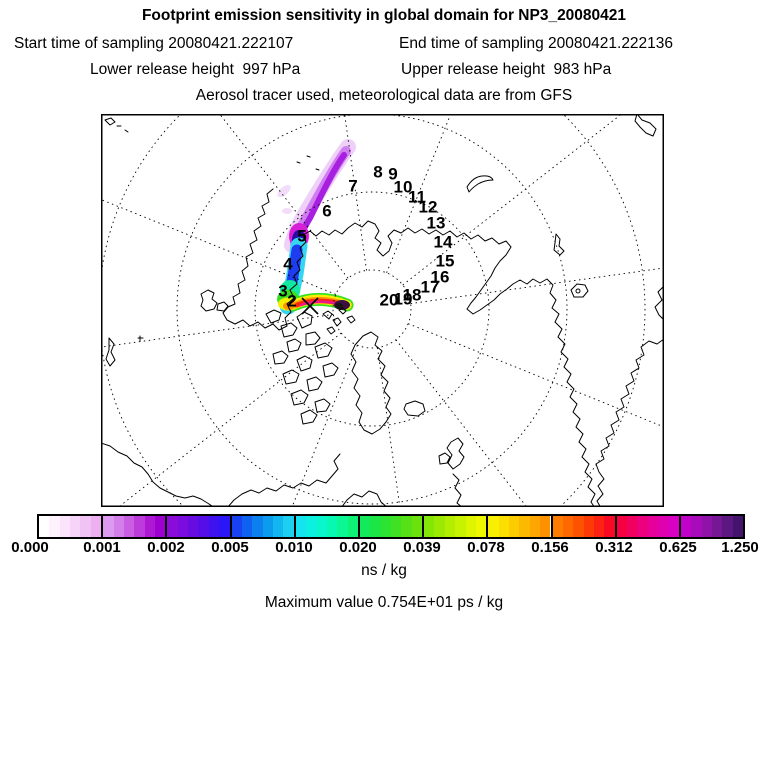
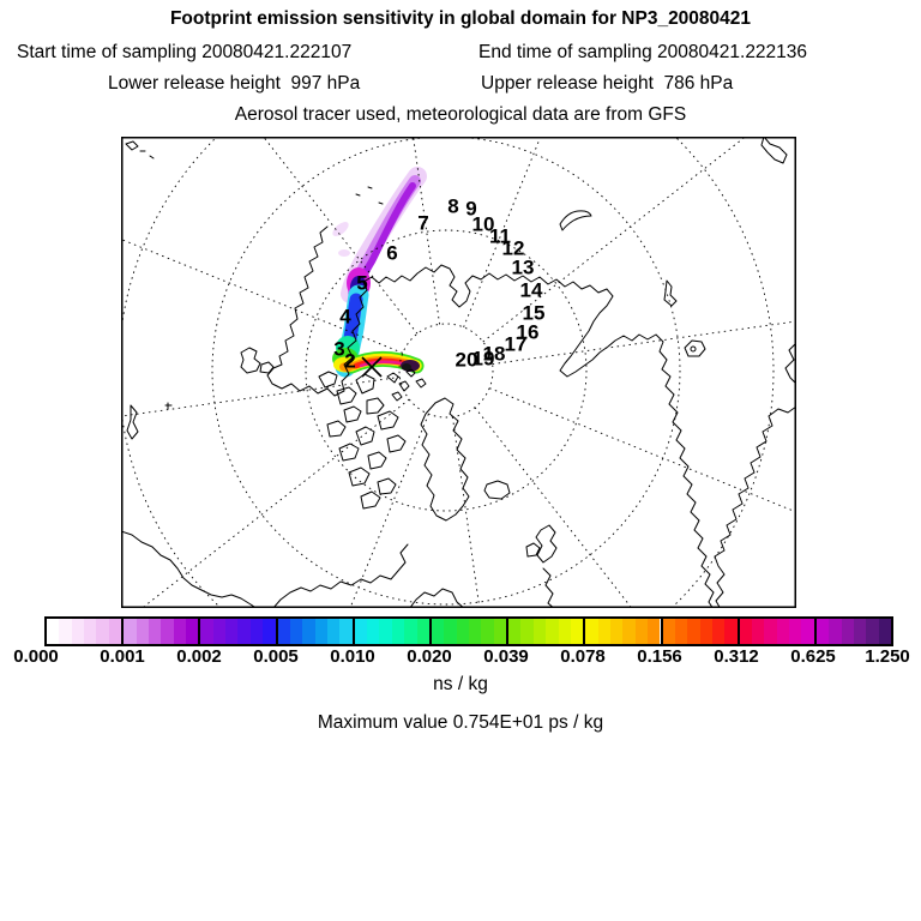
  Footprint emission sensitivity in global domain for NP3_20080421
  Start time of sampling 20080421.222107
  End time of sampling 20080421.222136
  Lower release height 997 hPa
- Upper release height 983 hPa
+ Upper release height 786 hPa
  Aerosol tracer used, meteorological data are from GFS
  2
  3
  4
  5
  6
  7
  8
  9
  10
  11
  12
  13
  14
  15
  16
  17
  18
  19
  20
  0.000
  0.001
  0.002
  0.005
  0.010
  0.020
  0.039
  0.078
  0.156
  0.312
  0.625
  1.250
  ns / kg
  Maximum value 0.754E+01 ps / kg
